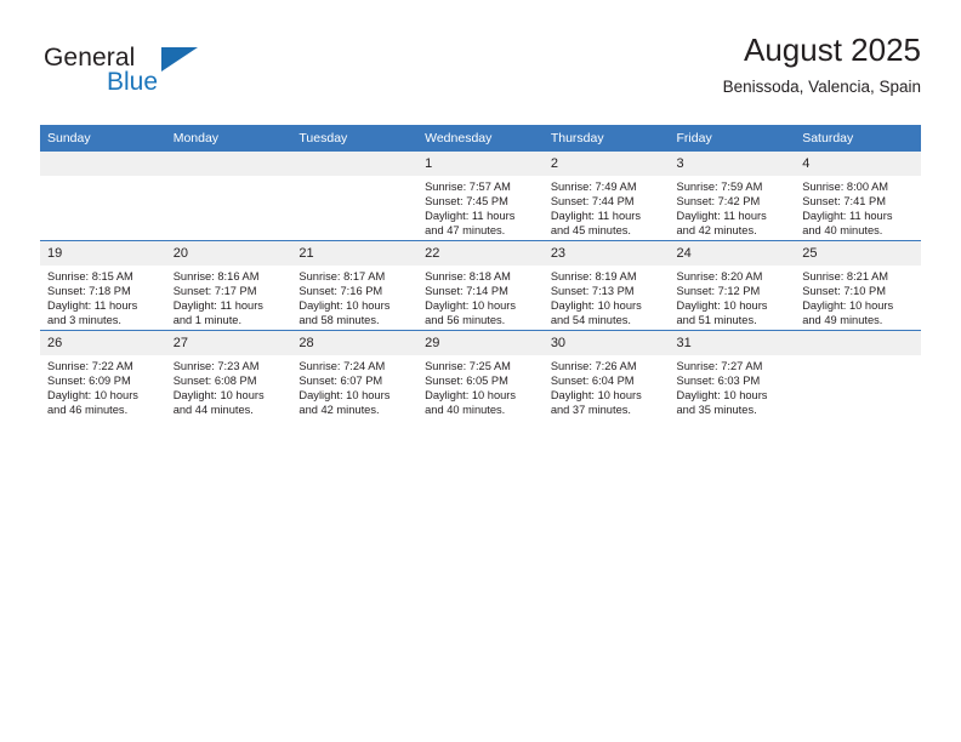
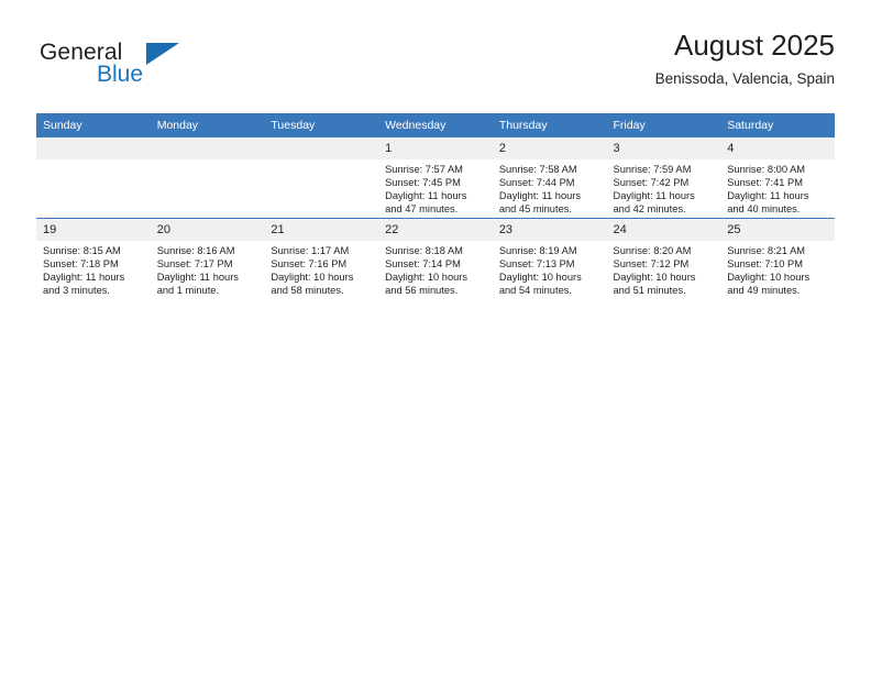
  General
  Blue
  August 2025
  Benissoda, Valencia, Spain
  Sunday	Monday	Tuesday	Wednesday	Thursday	Friday	Saturday
- 			1Sunrise: 7:57 AMSunset: 7:45 PMDaylight: 11 hoursand 47 minutes.	2Sunrise: 7:49 AMSunset: 7:44 PMDaylight: 11 hoursand 45 minutes.	3Sunrise: 7:59 AMSunset: 7:42 PMDaylight: 11 hoursand 42 minutes.	4Sunrise: 8:00 AMSunset: 7:41 PMDaylight: 11 hoursand 40 minutes.
+ 			1Sunrise: 7:57 AMSunset: 7:45 PMDaylight: 11 hoursand 47 minutes.	2Sunrise: 7:58 AMSunset: 7:44 PMDaylight: 11 hoursand 45 minutes.	3Sunrise: 7:59 AMSunset: 7:42 PMDaylight: 11 hoursand 42 minutes.	4Sunrise: 8:00 AMSunset: 7:41 PMDaylight: 11 hoursand 40 minutes.
- 19Sunrise: 8:15 AMSunset: 7:18 PMDaylight: 11 hoursand 3 minutes.	20Sunrise: 8:16 AMSunset: 7:17 PMDaylight: 11 hoursand 1 minute.	21Sunrise: 8:17 AMSunset: 7:16 PMDaylight: 10 hoursand 58 minutes.	22Sunrise: 8:18 AMSunset: 7:14 PMDaylight: 10 hoursand 56 minutes.	23Sunrise: 8:19 AMSunset: 7:13 PMDaylight: 10 hoursand 54 minutes.	24Sunrise: 8:20 AMSunset: 7:12 PMDaylight: 10 hoursand 51 minutes.	25Sunrise: 8:21 AMSunset: 7:10 PMDaylight: 10 hoursand 49 minutes.
+ 19Sunrise: 8:15 AMSunset: 7:18 PMDaylight: 11 hoursand 3 minutes.	20Sunrise: 8:16 AMSunset: 7:17 PMDaylight: 11 hoursand 1 minute.	21Sunrise: 1:17 AMSunset: 7:16 PMDaylight: 10 hoursand 58 minutes.	22Sunrise: 8:18 AMSunset: 7:14 PMDaylight: 10 hoursand 56 minutes.	23Sunrise: 8:19 AMSunset: 7:13 PMDaylight: 10 hoursand 54 minutes.	24Sunrise: 8:20 AMSunset: 7:12 PMDaylight: 10 hoursand 51 minutes.	25Sunrise: 8:21 AMSunset: 7:10 PMDaylight: 10 hoursand 49 minutes.
- 26Sunrise: 7:22 AMSunset: 6:09 PMDaylight: 10 hoursand 46 minutes.	27Sunrise: 7:23 AMSunset: 6:08 PMDaylight: 10 hoursand 44 minutes.	28Sunrise: 7:24 AMSunset: 6:07 PMDaylight: 10 hoursand 42 minutes.	29Sunrise: 7:25 AMSunset: 6:05 PMDaylight: 10 hoursand 40 minutes.	30Sunrise: 7:26 AMSunset: 6:04 PMDaylight: 10 hoursand 37 minutes.	31Sunrise: 7:27 AMSunset: 6:03 PMDaylight: 10 hoursand 35 minutes.
